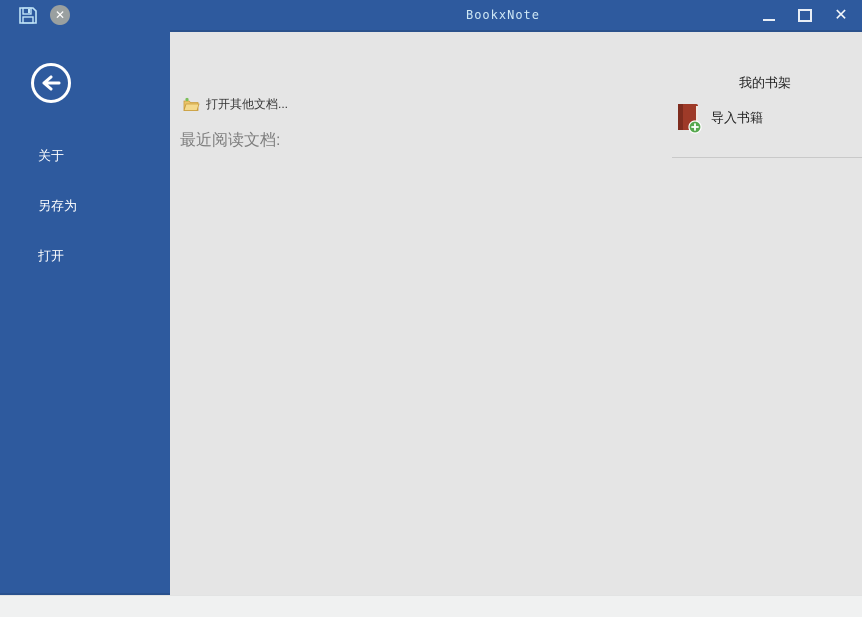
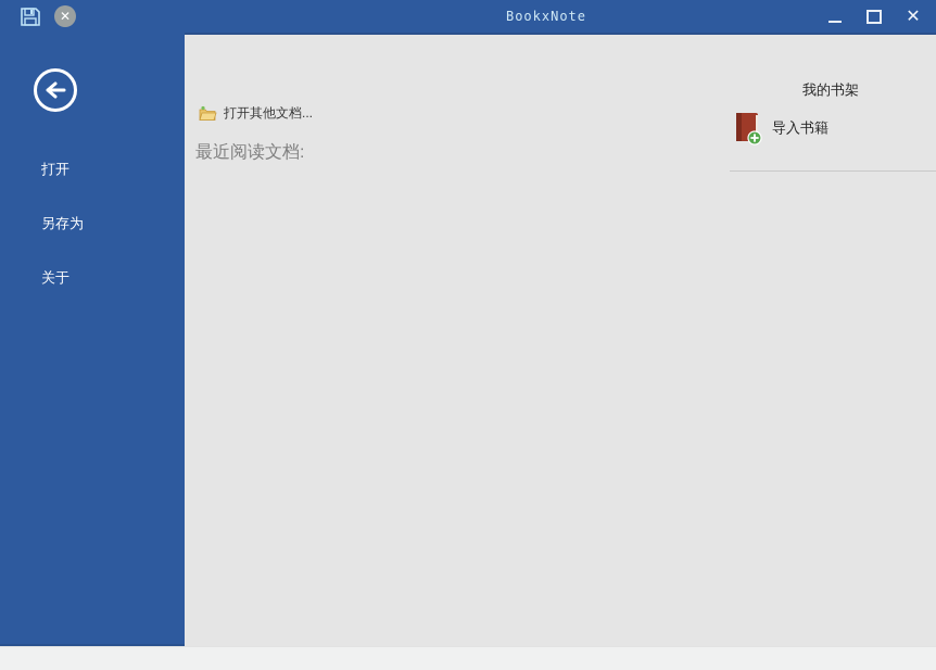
  ✕
  BookxNote
  ✕
- 关于
+ 打开
  另存为
- 打开
+ 关于
  打开其他文档...
  最近阅读文档:
  我的书架
  导入书籍
